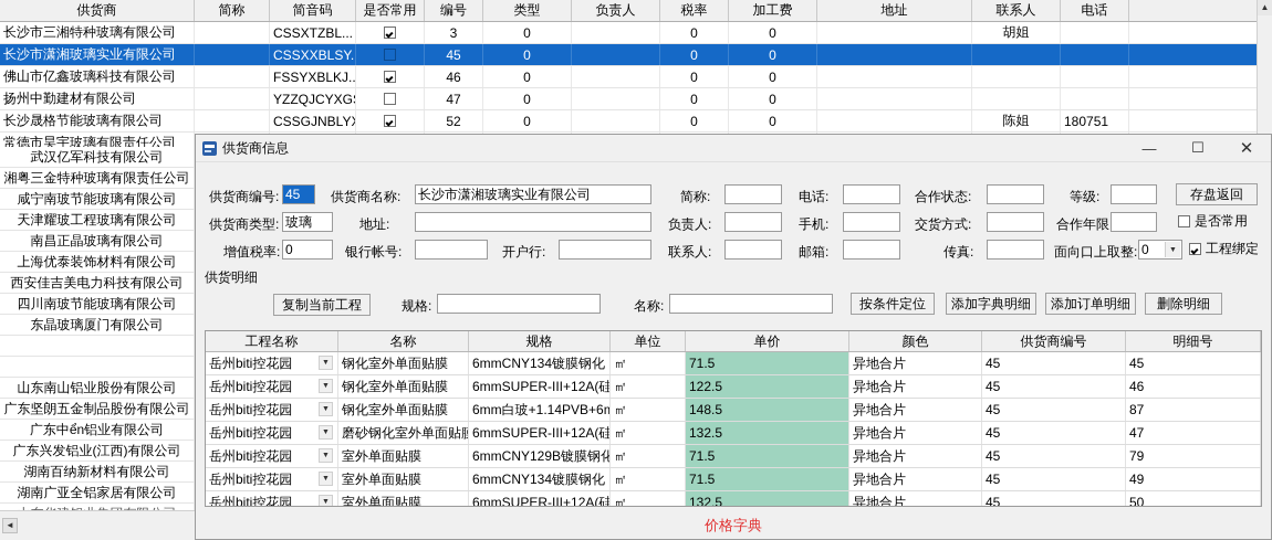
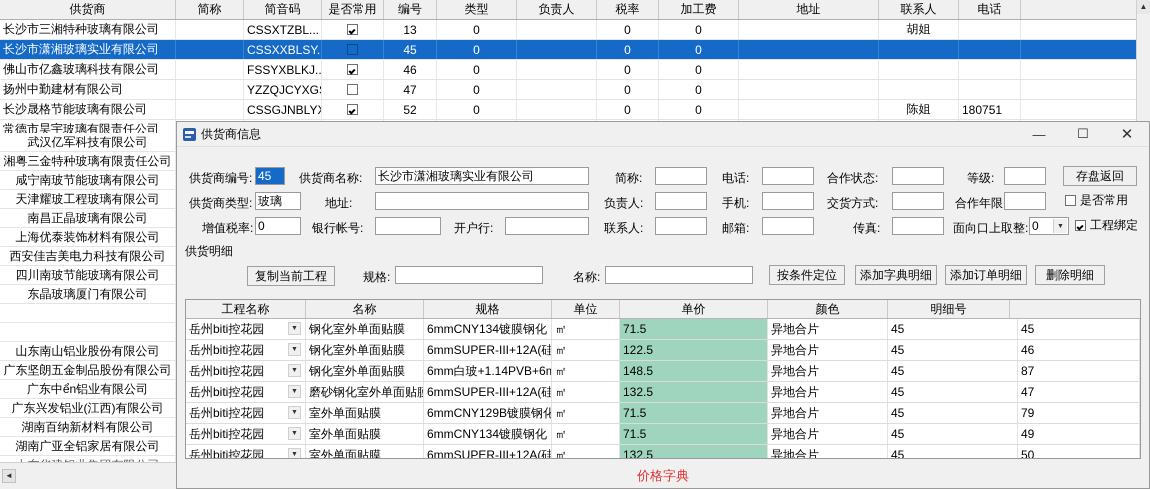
  供货商
  简称
  简音码
  是否常用
  编号
  类型
  负责人
  税率
  加工费
  地址
  联系人
  电话
  长沙市三湘特种玻璃有限公司
  CSSXTZBL...
- 3
+ 13
  0
  0
  0
  胡姐
  长沙市潇湘玻璃实业有限公司
  CSSXXBLSY..
  45
  0
  0
  0
  佛山市亿鑫玻璃科技有限公司
  FSSYXBLKJ..
  46
  0
  0
  0
  扬州中勤建材有限公司
  YZZQJCYXG
  47
  0
  0
  0
  长沙晟格节能玻璃有限公司
  CSSGJNBLYX
  52
  0
  0
  0
  陈姐
  180751
  常德市昊宇玻璃有限责任公司
  ▲
  武汉亿军科技有限公司
  湘粤三金特种玻璃有限责任公司
  咸宁南玻节能玻璃有限公司
  天津耀玻工程玻璃有限公司
  南昌正晶玻璃有限公司
  上海优泰装饰材料有限公司
  西安佳吉美电力科技有限公司
  四川南玻节能玻璃有限公司
  东晶玻璃厦门有限公司
  山东南山铝业股份有限公司
  广东坚朗五金制品股份有限公司
  广东中ển铝业有限公司
  广东兴发铝业(江西)有限公司
  湖南百纳新材料有限公司
  湖南广亚全铝家居有限公司
  ◄
  供货商信息
  —
  ☐
  ✕
  供货商编号:
  45
  供货商名称:
  长沙市潇湘玻璃实业有限公司
  简称:
  电话:
  合作状态:
  等级:
  存盘返回
  供货商类型:
  玻璃
  地址:
  负责人:
  手机:
  交货方式:
  合作年限
  是否常用
  增值税率:
  0
  银行帐号:
  开户行:
  联系人:
  邮箱:
  传真:
  面向口上取整:
  0
  工程绑定
  供货明细
  复制当前工程
  规格:
  名称:
  按条件定位
  添加字典明细
  添加订单明细
  删除明细
  工程名称
  名称
  规格
  单位
  单价
  颜色
- 供货商编号
  明细号
  岳州biti控花园
  钢化室外单面贴膜
  6mmCNY134镀膜钢化
  ㎡
  71.5
  异地合片
  45
  45
  岳州biti控花园
  钢化室外单面贴膜
  6mmSUPER-III+12A(硅
  ㎡
  122.5
  异地合片
  45
  46
  岳州biti控花园
  钢化室外单面贴膜
  6mm白玻+1.14PVB+6m
  ㎡
  148.5
  异地合片
  45
  87
  岳州biti控花园
  磨砂钢化室外单面贴膜
  6mmSUPER-III+12A(硅
  ㎡
  132.5
  异地合片
  45
  47
  岳州biti控花园
  室外单面贴膜
  6mmCNY129B镀膜钢化
  ㎡
  71.5
  异地合片
  45
  79
  岳州biti控花园
  室外单面贴膜
  6mmCNY134镀膜钢化
  ㎡
  71.5
  异地合片
  45
  49
  岳州biti控花园
  室外单面贴膜
  6mmSUPER-III+12A(硅
  ㎡
  132.5
  异地合片
  45
  50
  价格字典
